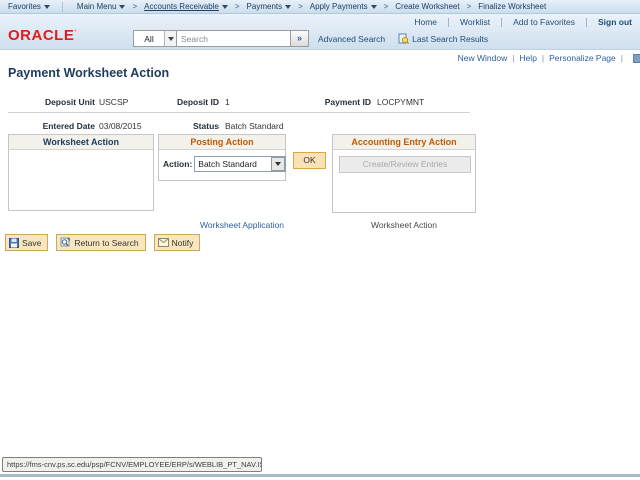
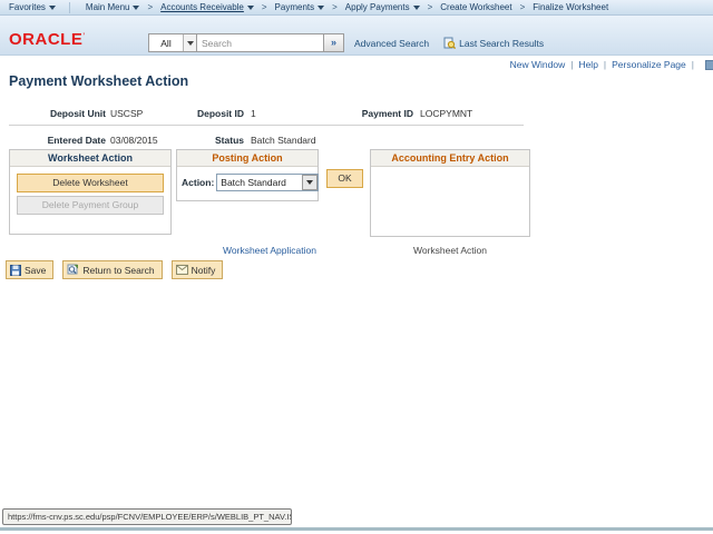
  Favorites
  Main Menu
  >
  Accounts Receivable
  >
  Payments
  >
  Apply Payments
  >
  Create Worksheet
  >
  Finalize Worksheet
- Home
- Worklist
- Add to Favorites
- Sign out
  ORACLE
  All
  Search
  »
  Advanced Search
  Last Search Results
  New Window
  |
  Help
  |
  Personalize Page
  |
  Payment Worksheet Action
  Deposit Unit
  USCSP
  Deposit ID
  1
  Payment ID
  LOCPYMNT
  Entered Date
  03/08/2015
  Status
  Batch Standard
  Worksheet Action
+ Delete Worksheet
+ Delete Payment Group
  Posting Action
  Action:
  Batch Standard
  OK
  Accounting Entry Action
- Create/Review Entries
  Worksheet Application
  Worksheet Action
  Save
  Return to Search
  Notify
  https://fms-cnv.ps.sc.edu/psp/FCNV/EMPLOYEE/ERP/s/WEBLIB_PT_NAV.I
